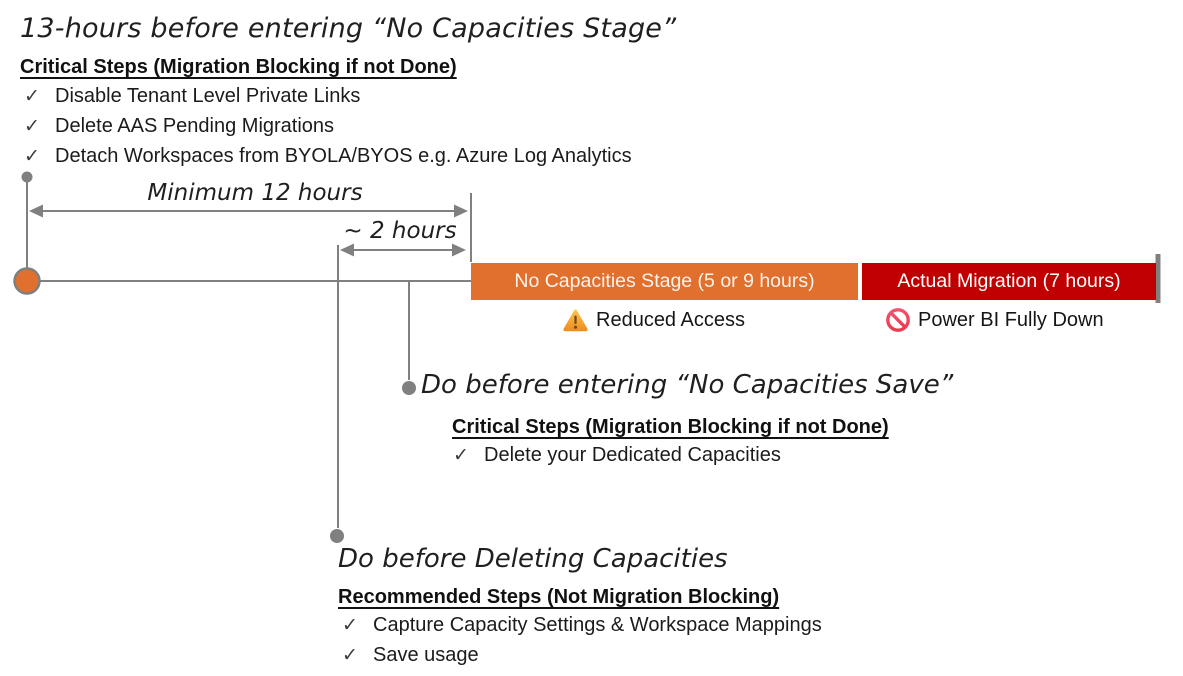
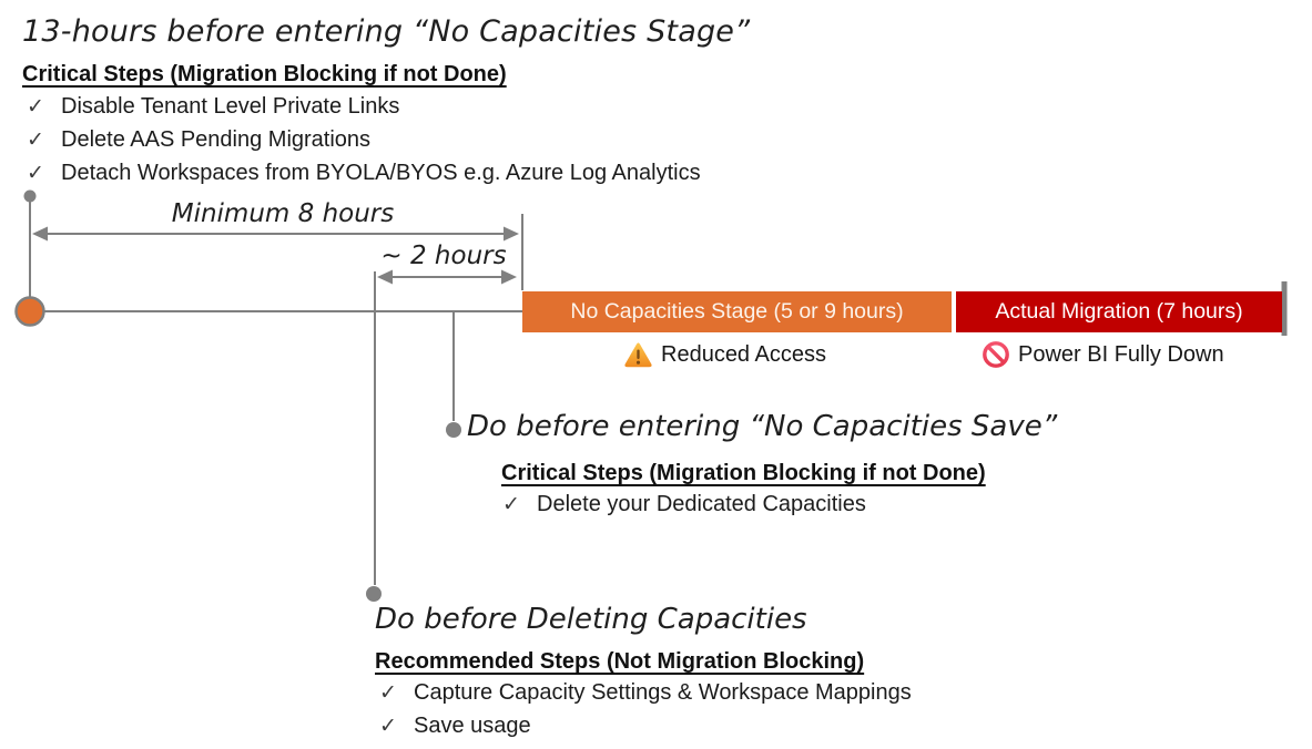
  13-hours before entering “No Capacities Stage”
  Critical Steps (Migration Blocking if not Done)
  ✓
  Disable Tenant Level Private Links
  ✓
  Delete AAS Pending Migrations
  ✓
  Detach Workspaces from BYOLA/BYOS e.g. Azure Log Analytics
- Minimum 12 hours
+ Minimum 8 hours
  ~ 2 hours
  No Capacities Stage (5 or 9 hours)
  Actual Migration (7 hours)
  Reduced Access
  Power BI Fully Down
  Do before entering “No Capacities Save”
  Critical Steps (Migration Blocking if not Done)
  ✓
  Delete your Dedicated Capacities
  Do before Deleting Capacities
  Recommended Steps (Not Migration Blocking)
  ✓
  Capture Capacity Settings & Workspace Mappings
  ✓
  Save usage
